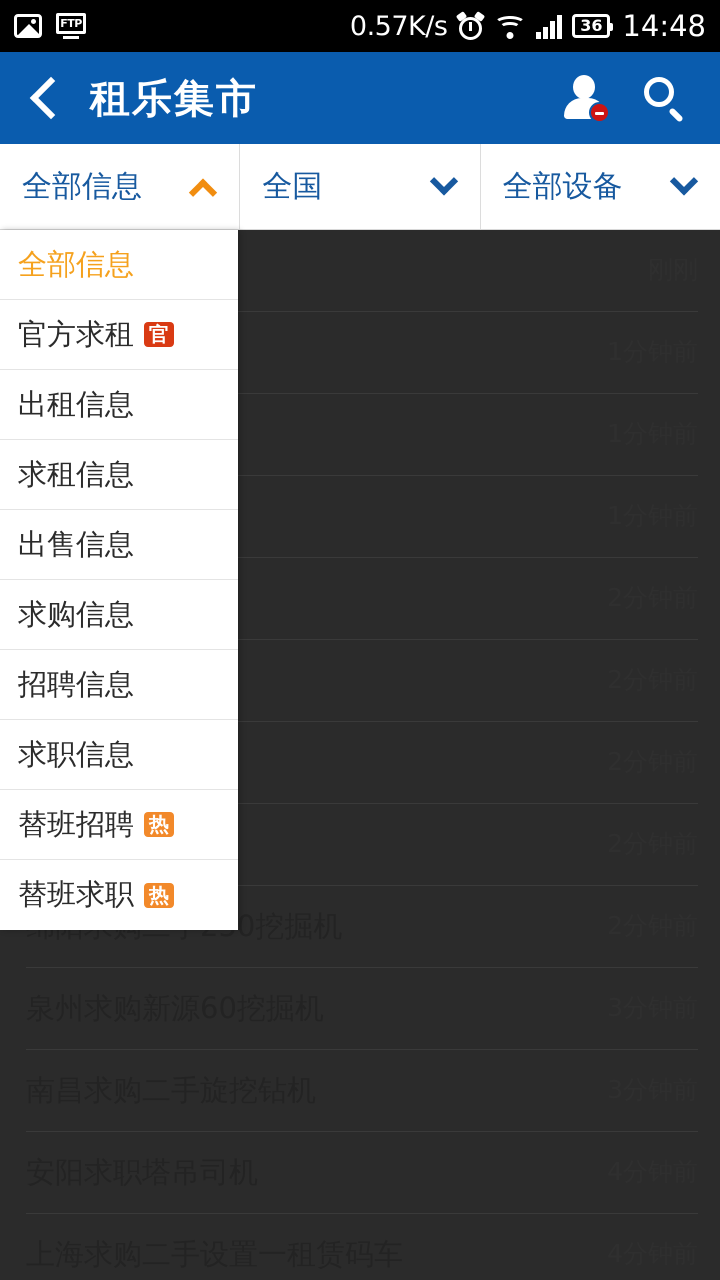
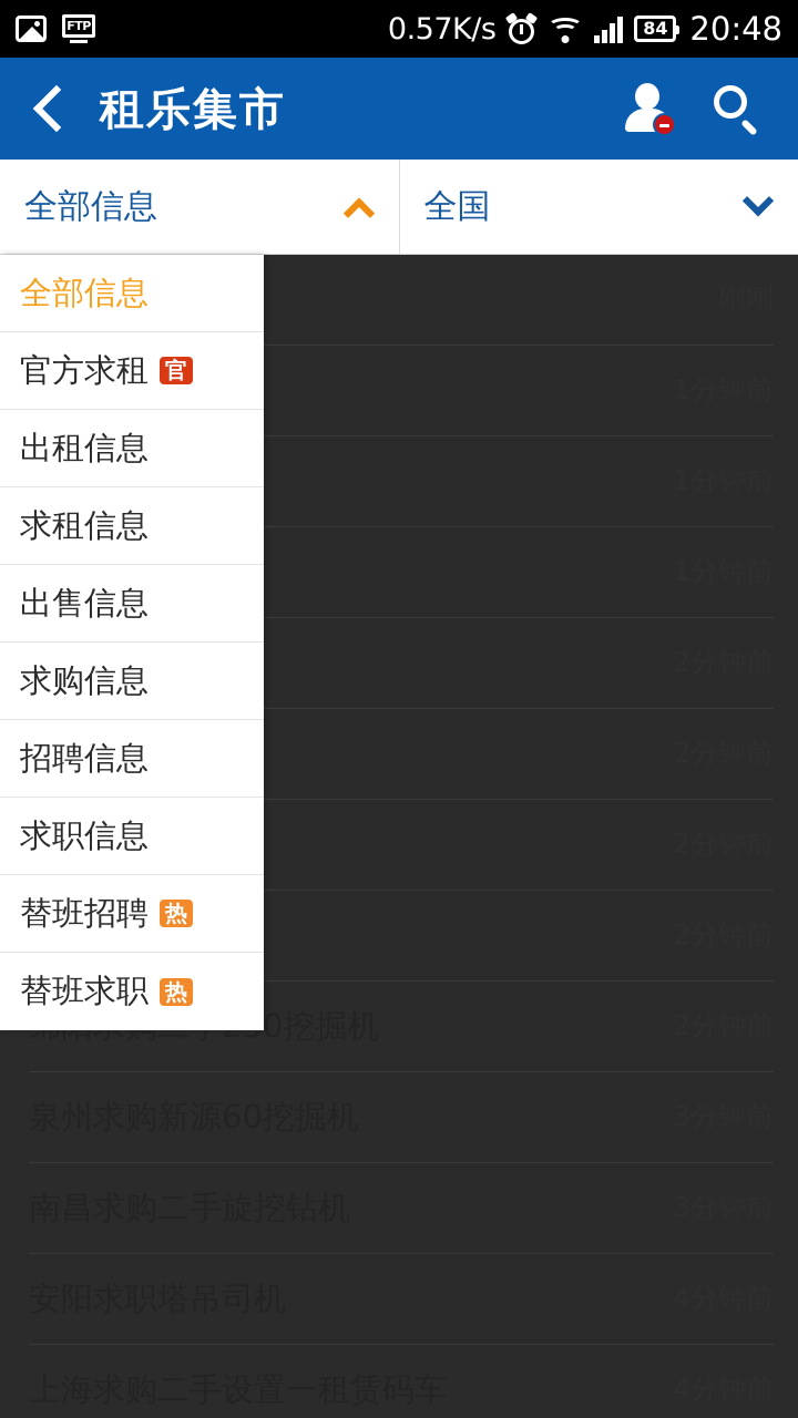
  FTP
  0.57K/s
- 36
+ 84
- 14:48
+ 20:48
  租乐集市
  全部信息
  全国
- 全部设备
  全部信息
  官方求租
  官
  出租信息
  求租信息
  出售信息
  求购信息
  招聘信息
  求职信息
  替班招聘
  热
  替班求职
  热
